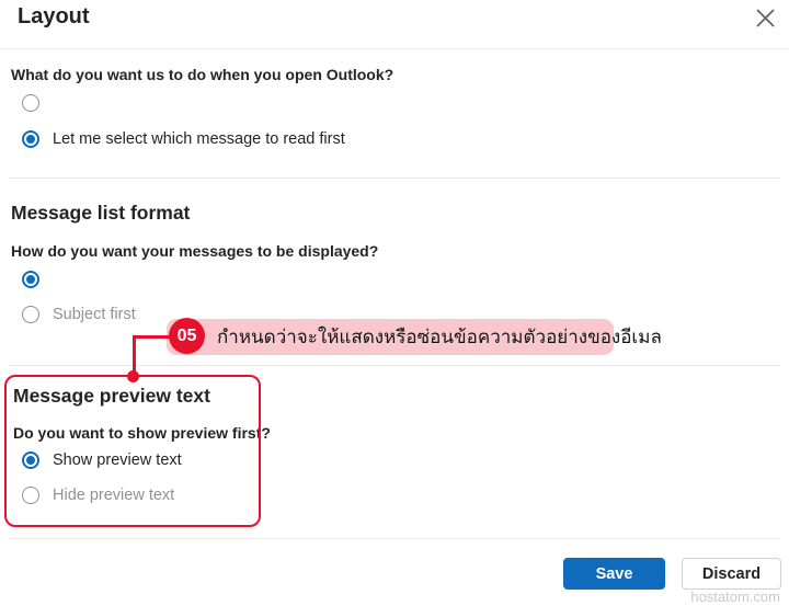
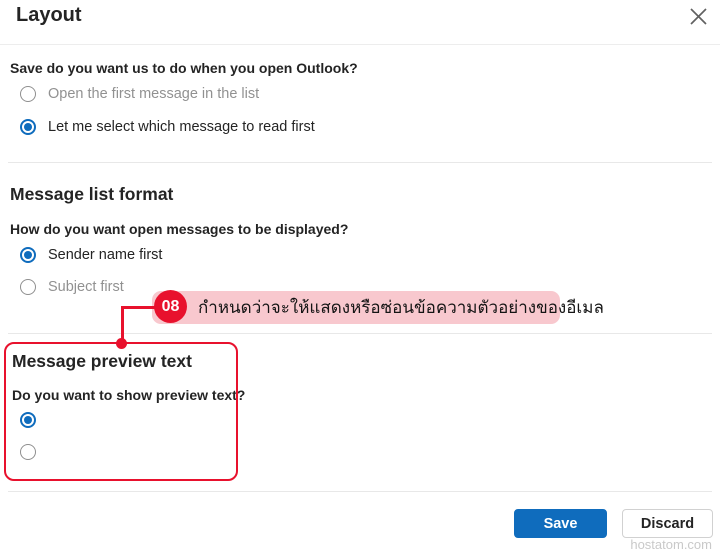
  Layout
- What do you want us to do when you open Outlook?
+ Save do you want us to do when you open Outlook?
+ Open the first message in the list
  Let me select which message to read first
  Message list format
- How do you want your messages to be displayed?
+ How do you want open messages to be displayed?
+ Sender name first
  Subject first
  กำหนดว่าจะให้แสดงหรือซ่อนข้อความตัวอย่างของอีเมล
- 05
+ 08
  Message preview text
- Do you want to show preview first?
+ Do you want to show preview text?
- Show preview text
- Hide preview text
  Save
  Discard
  hostatom.com
